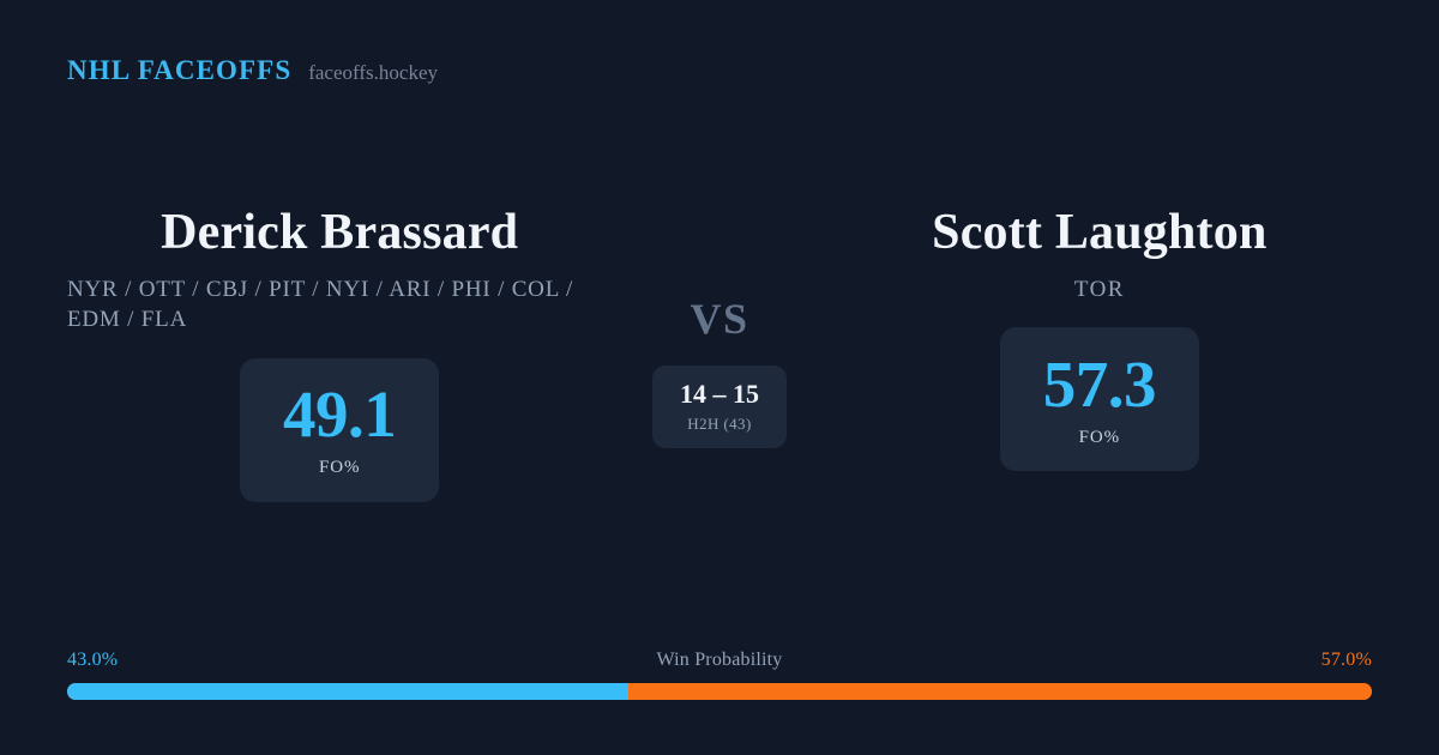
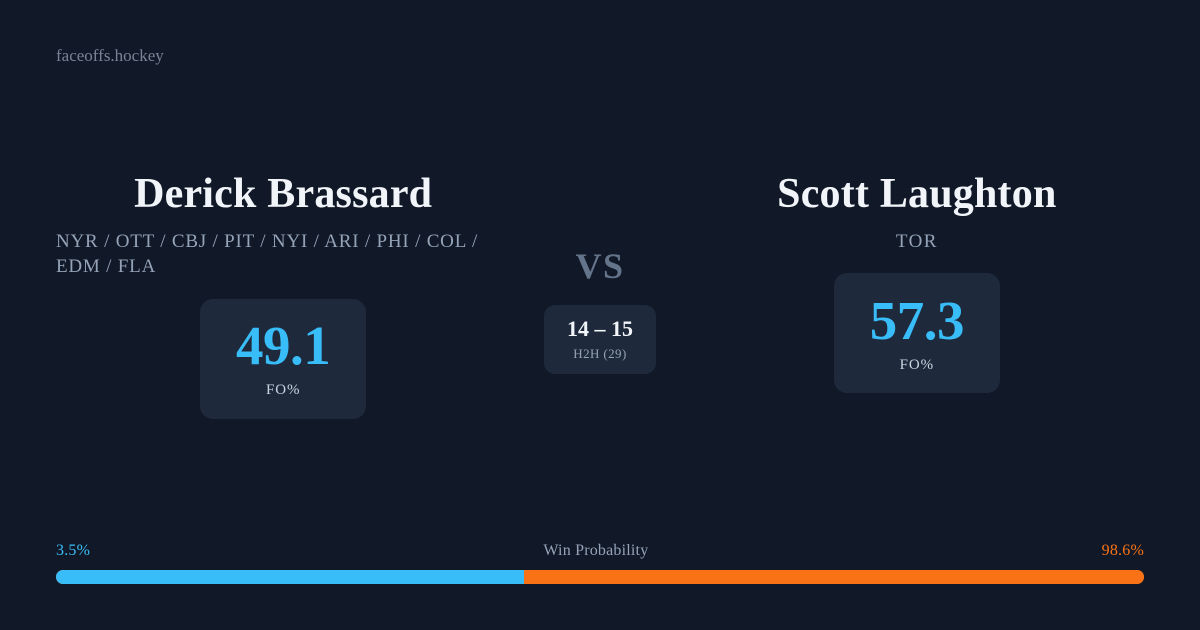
- NHL FACEOFFS
  faceoffs.hockey
  Derick Brassard
  NYR / OTT / CBJ / PIT / NYI / ARI / PHI / COL / EDM / FLA
  49.1
  FO%
  VS
  14 – 15
- H2H (43)
+ H2H (29)
  Scott Laughton
  TOR
  57.3
  FO%
- 43.0%
+ 3.5%
  Win Probability
- 57.0%
+ 98.6%
